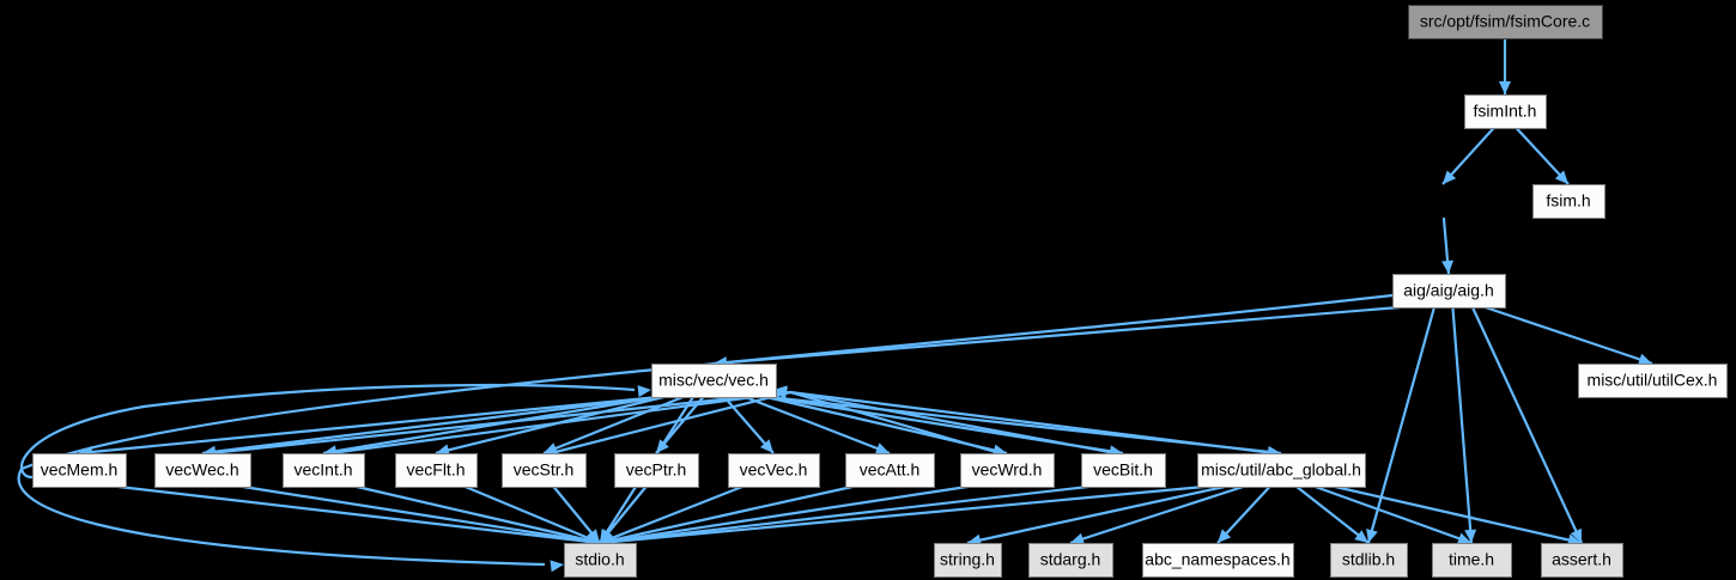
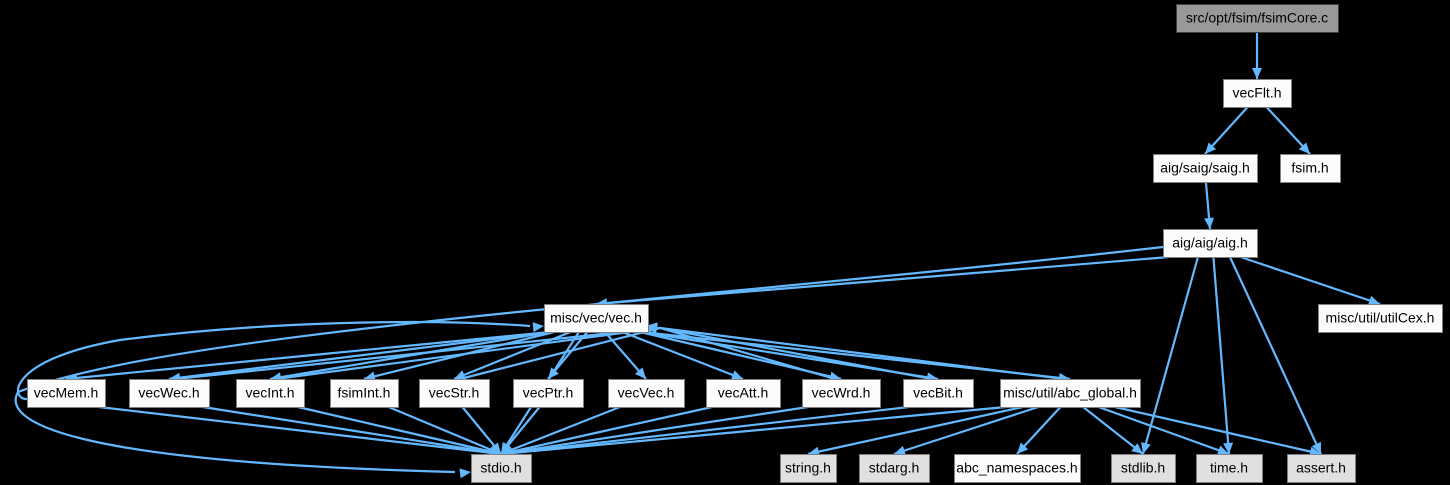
  src/opt/fsim/fsimCore.c
- fsimInt.h
+ vecFlt.h
+ aig/saig/saig.h
  fsim.h
  aig/aig/aig.h
  misc/util/utilCex.h
  misc/vec/vec.h
  vecMem.h
  vecWec.h
  vecInt.h
- vecFlt.h
+ fsimInt.h
  vecStr.h
  vecPtr.h
  vecVec.h
  vecAtt.h
  vecWrd.h
  vecBit.h
  misc/util/abc_global.h
  stdio.h
  string.h
  stdarg.h
  abc_namespaces.h
  stdlib.h
  time.h
  assert.h
